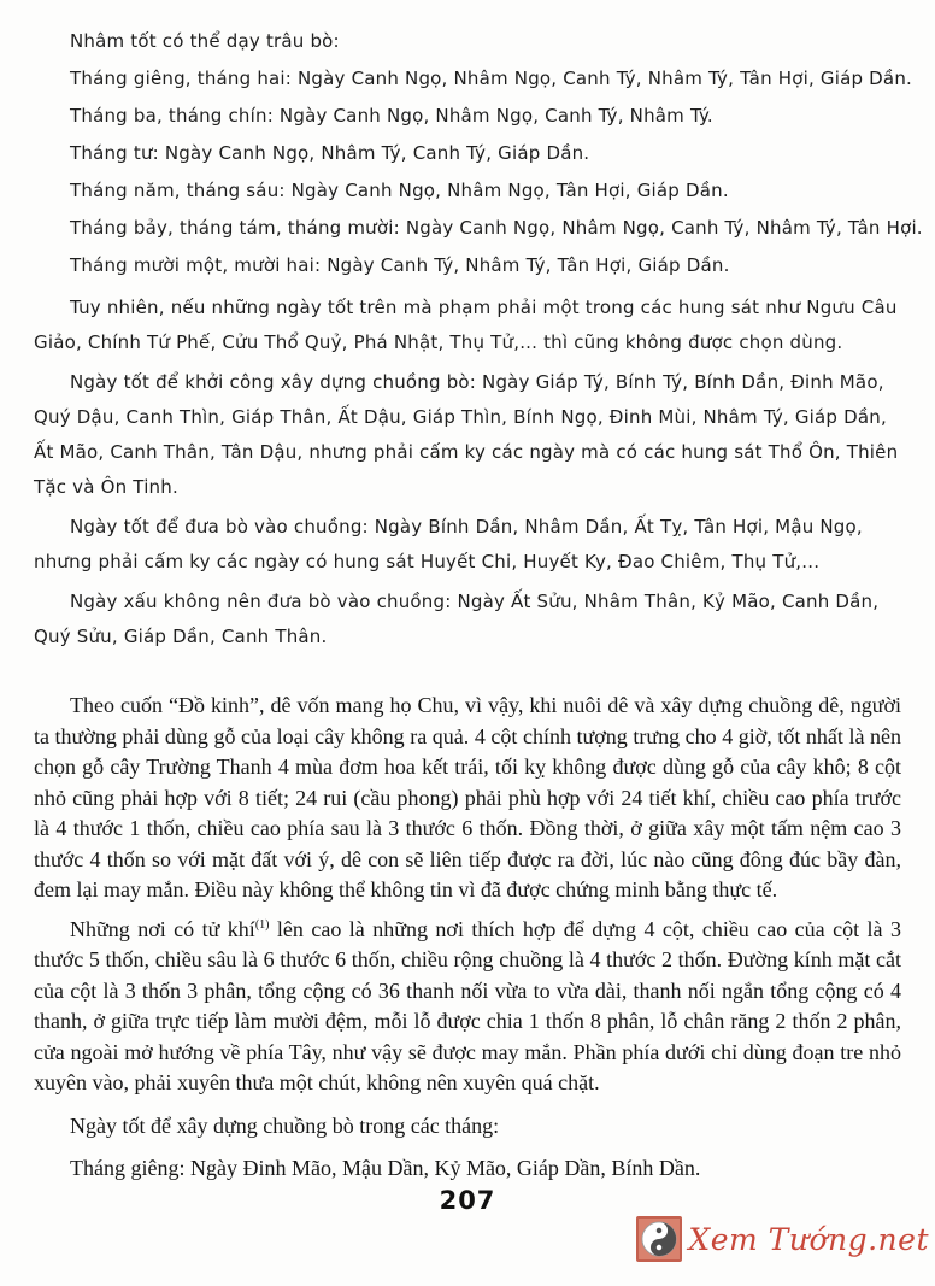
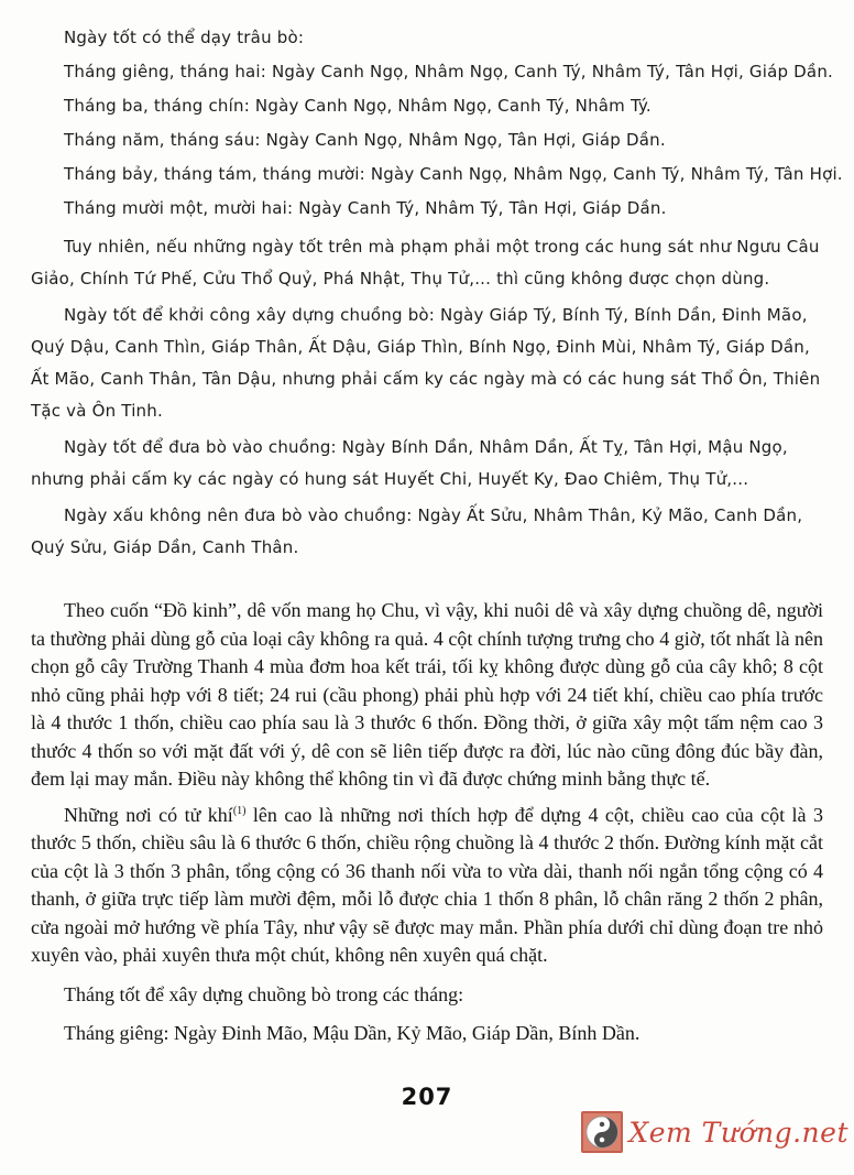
- Nhâm tốt có thể dạy trâu bò:
+ Ngày tốt có thể dạy trâu bò:
  Tháng giêng, tháng hai: Ngày Canh Ngọ, Nhâm Ngọ, Canh Tý, Nhâm Tý, Tân Hợi, Giáp Dần.
  Tháng ba, tháng chín: Ngày Canh Ngọ, Nhâm Ngọ, Canh Tý, Nhâm Tý.
- Tháng tư: Ngày Canh Ngọ, Nhâm Tý, Canh Tý, Giáp Dần.
  Tháng năm, tháng sáu: Ngày Canh Ngọ, Nhâm Ngọ, Tân Hợi, Giáp Dần.
  Tháng bảy, tháng tám, tháng mười: Ngày Canh Ngọ, Nhâm Ngọ, Canh Tý, Nhâm Tý, Tân Hợi.
  Tháng mười một, mười hai: Ngày Canh Tý, Nhâm Tý, Tân Hợi, Giáp Dần.
  Tuy nhiên, nếu những ngày tốt trên mà phạm phải một trong các hung sát như Ngưu Câu Giảo, Chính Tứ Phế, Cửu Thổ Quỷ, Phá Nhật, Thụ Tử,... thì cũng không được chọn dùng.
  Ngày tốt để khởi công xây dựng chuồng bò: Ngày Giáp Tý, Bính Tý, Bính Dần, Đinh Mão, Quý Dậu, Canh Thìn, Giáp Thân, Ất Dậu, Giáp Thìn, Bính Ngọ, Đinh Mùi, Nhâm Tý, Giáp Dần, Ất Mão, Canh Thân, Tân Dậu, nhưng phải cấm ky các ngày mà có các hung sát Thổ Ôn, Thiên Tặc và Ôn Tinh.
  Ngày tốt để đưa bò vào chuồng: Ngày Bính Dần, Nhâm Dần, Ất Tỵ, Tân Hợi, Mậu Ngọ, nhưng phải cấm ky các ngày có hung sát Huyết Chi, Huyết Ky, Đao Chiêm, Thụ Tử,...
  Ngày xấu không nên đưa bò vào chuồng: Ngày Ất Sửu, Nhâm Thân, Kỷ Mão, Canh Dần, Quý Sửu, Giáp Dần, Canh Thân.
  Theo cuốn “Đồ kinh”, dê vốn mang họ Chu, vì vậy, khi nuôi dê và xây dựng chuồng dê, người ta thường phải dùng gỗ của loại cây không ra quả. 4 cột chính tượng trưng cho 4 giờ, tốt nhất là nên chọn gỗ cây Trường Thanh 4 mùa đơm hoa kết trái, tối kỵ không được dùng gỗ của cây khô; 8 cột nhỏ cũng phải hợp với 8 tiết; 24 rui (cầu phong) phải phù hợp với 24 tiết khí, chiều cao phía trước là 4 thước 1 thốn, chiều cao phía sau là 3 thước 6 thốn. Đồng thời, ở giữa xây một tấm nệm cao 3 thước 4 thốn so với mặt đất với ý, dê con sẽ liên tiếp được ra đời, lúc nào cũng đông đúc bầy đàn, đem lại may mắn. Điều này không thể không tin vì đã được chứng minh bằng thực tế.
  Những nơi có tử khí(1) lên cao là những nơi thích hợp để dựng 4 cột, chiều cao của cột là 3 thước 5 thốn, chiều sâu là 6 thước 6 thốn, chiều rộng chuồng là 4 thước 2 thốn. Đường kính mặt cắt của cột là 3 thốn 3 phân, tổng cộng có 36 thanh nối vừa to vừa dài, thanh nối ngắn tổng cộng có 4 thanh, ở giữa trực tiếp làm mười đệm, mỗi lỗ được chia 1 thốn 8 phân, lỗ chân răng 2 thốn 2 phân, cửa ngoài mở hướng về phía Tây, như vậy sẽ được may mắn. Phần phía dưới chỉ dùng đoạn tre nhỏ xuyên vào, phải xuyên thưa một chút, không nên xuyên quá chặt.
- Ngày tốt để xây dựng chuồng bò trong các tháng:
+ Tháng tốt để xây dựng chuồng bò trong các tháng:
  Tháng giêng: Ngày Đinh Mão, Mậu Dần, Kỷ Mão, Giáp Dần, Bính Dần.
  207
  Xem Tướng.net
